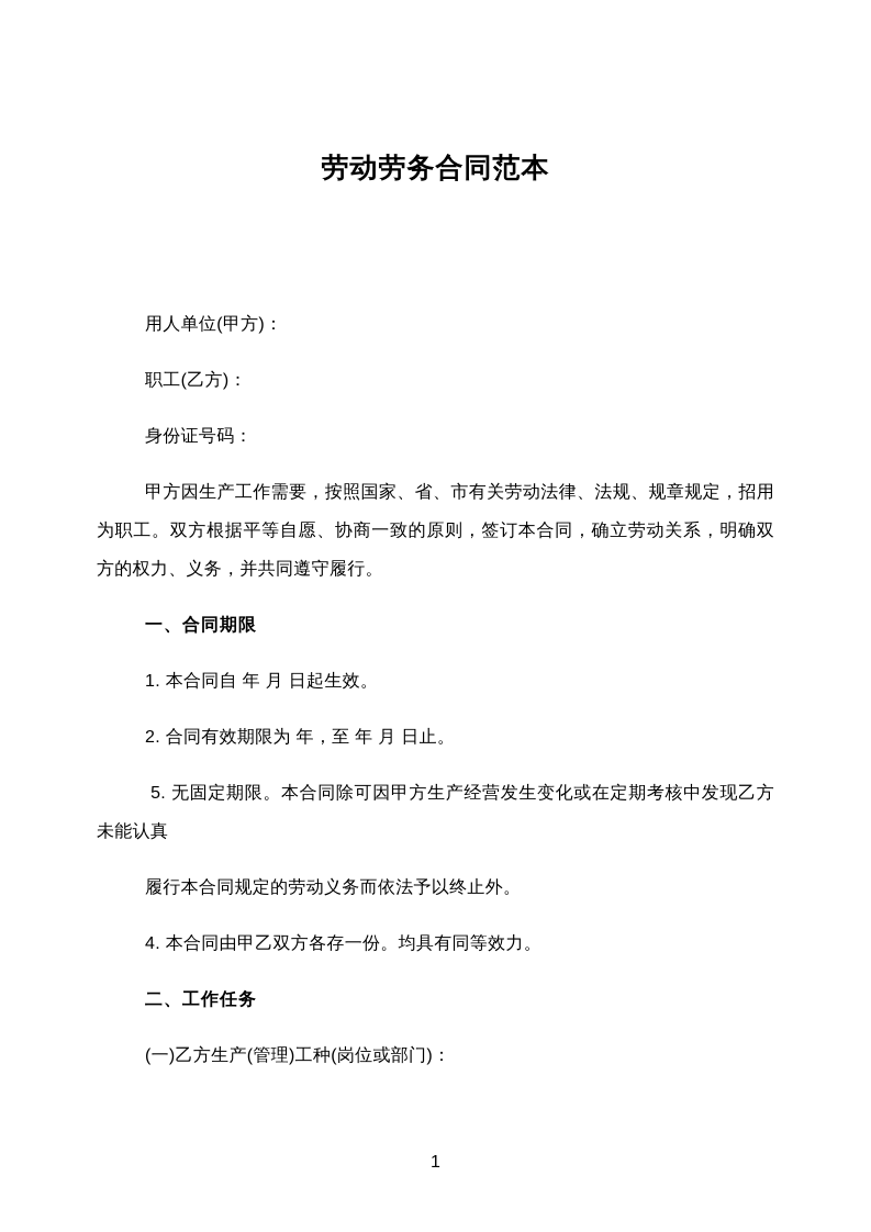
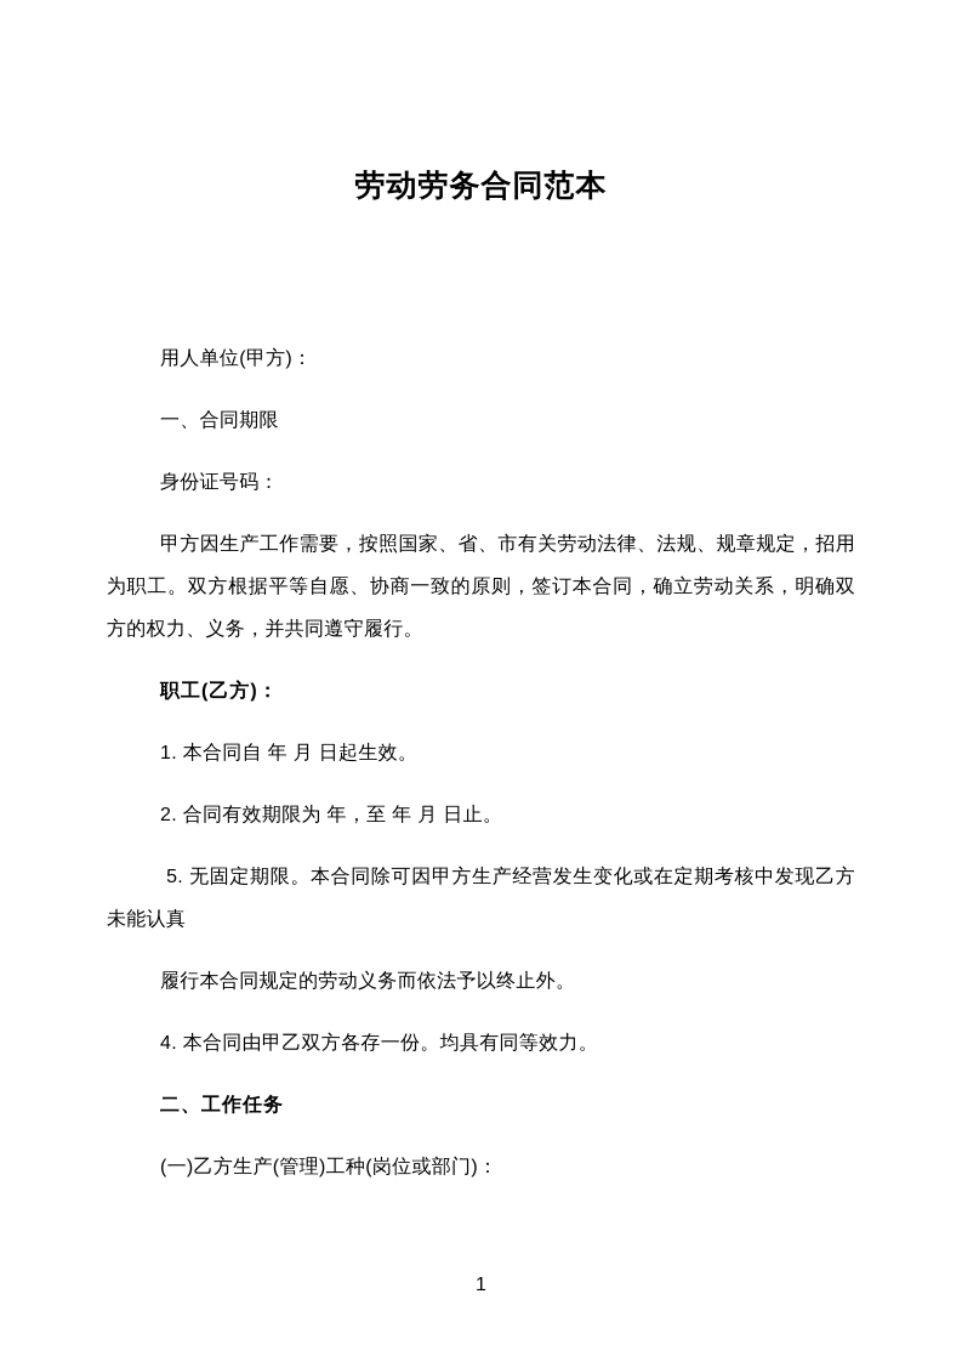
  劳动劳务合同范本
  用人单位(甲方)：
- 职工(乙方)：
+ 一、合同期限
  身份证号码：
  甲方因生产工作需要，按照国家、省、市有关劳动法律、法规、规章规定，招用为职工。双方根据平等自愿、协商一致的原则，签订本合同，确立劳动关系，明确双方的权力、义务，并共同遵守履行。
- 一、合同期限
+ 职工(乙方)：
  1. 本合同自 年 月 日起生效。
  2. 合同有效期限为 年，至 年 月 日止。
  5. 无固定期限。本合同除可因甲方生产经营发生变化或在定期考核中发现乙方未能认真
  履行本合同规定的劳动义务而依法予以终止外。
  4. 本合同由甲乙双方各存一份。均具有同等效力。
  二、工作任务
  (一)乙方生产(管理)工种(岗位或部门)：
  1
